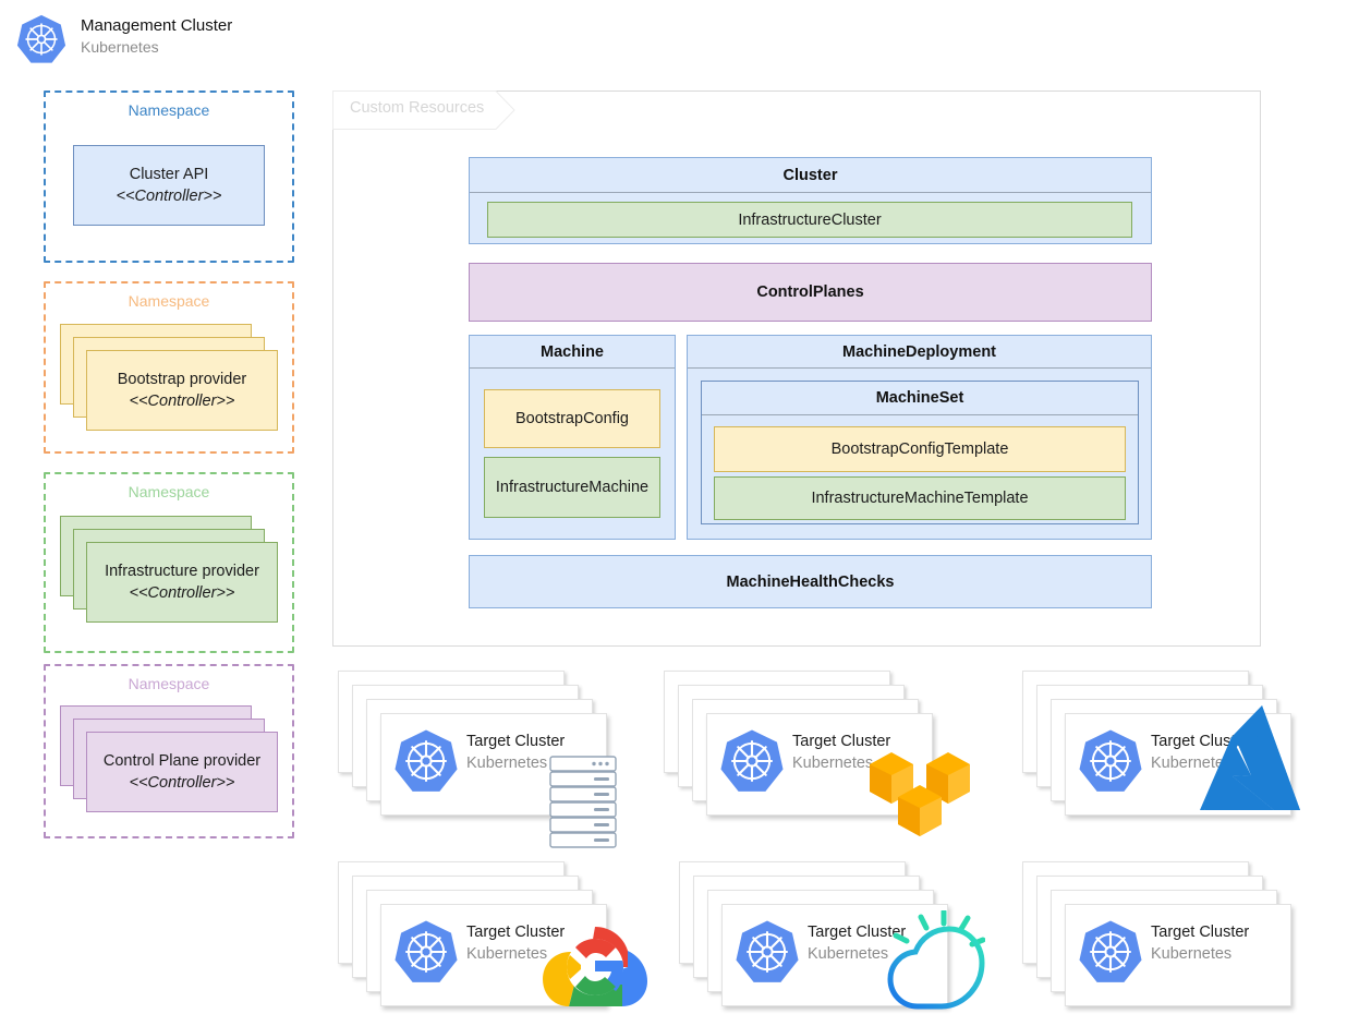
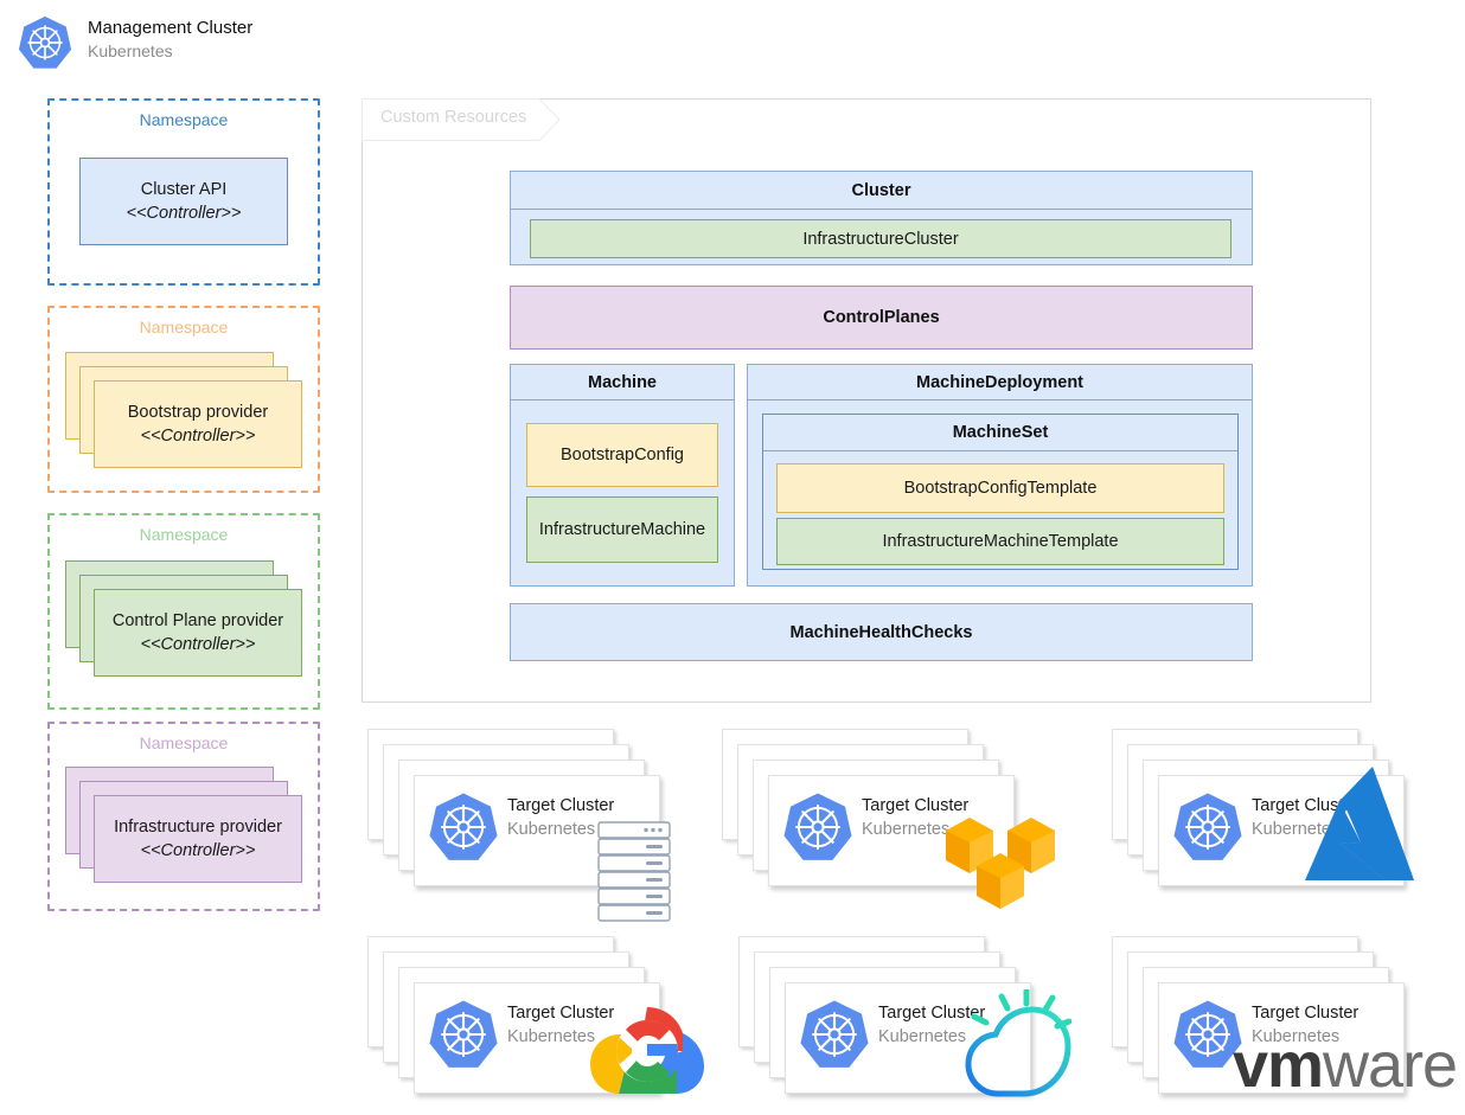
  Management Cluster
  Kubernetes
  Namespace
  Cluster API
  <<Controller>>
  Namespace
  Bootstrap provider
  <<Controller>>
  Namespace
- Infrastructure provider
+ Control Plane provider
  <<Controller>>
  Namespace
- Control Plane provider
+ Infrastructure provider
  <<Controller>>
  Custom Resources
  Cluster
  InfrastructureCluster
  ControlPlanes
  Machine
  BootstrapConfig
  InfrastructureMachine
  MachineDeployment
  MachineSet
  BootstrapConfigTemplate
  InfrastructureMachineTemplate
  MachineHealthChecks
  Target Cluster
  Kubernetes
  Target Cluster
  Kubernetes
  Target Clus
  Kubernete
  Target Cluster
  Kubernetes
  Target Cluster
  Kubernetes
  Target Cluster
  Kubernetes
+ vmware
